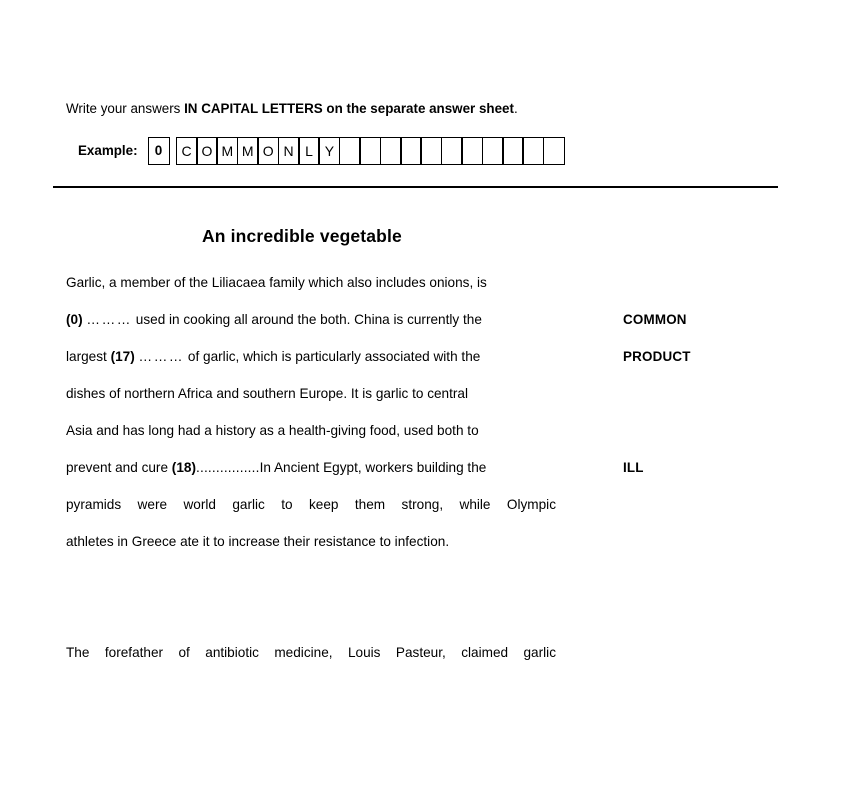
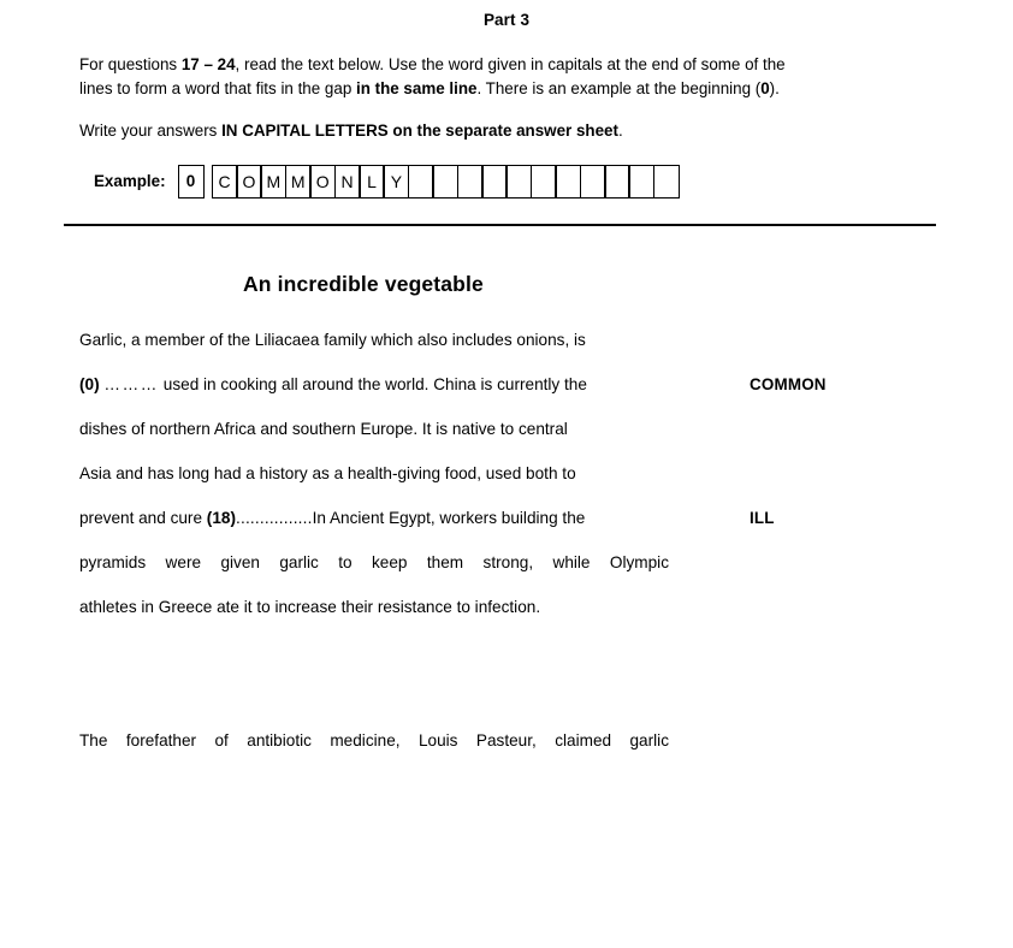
+ Part 3
+ For questions 17 – 24, read the text below. Use the word given in capitals at the end of some of the
+ lines to form a word that fits in the gap in the same line. There is an example at the beginning (0).
  Write your answers IN CAPITAL LETTERS on the separate answer sheet.
  Example:
  0
  C
  O
  M
  M
  O
  N
  L
  Y
  An incredible vegetable
  Garlic, a member of the Liliacaea family which also includes onions, is
- (0) ……… used in cooking all around the both. China is currently the
+ (0) ……… used in cooking all around the world. China is currently the
- largest (17) ……… of garlic, which is particularly associated with the
- dishes of northern Africa and southern Europe. It is garlic to central
+ dishes of northern Africa and southern Europe. It is native to central
  Asia and has long had a history as a health-giving food, used both to
  prevent and cure (18)................In Ancient Egypt, workers building the
- pyramids were world garlic to keep them strong, while Olympic
+ pyramids were given garlic to keep them strong, while Olympic
  athletes in Greece ate it to increase their resistance to infection.
  The forefather of antibiotic medicine, Louis Pasteur, claimed garlic
  COMMON
- PRODUCT
  ILL
